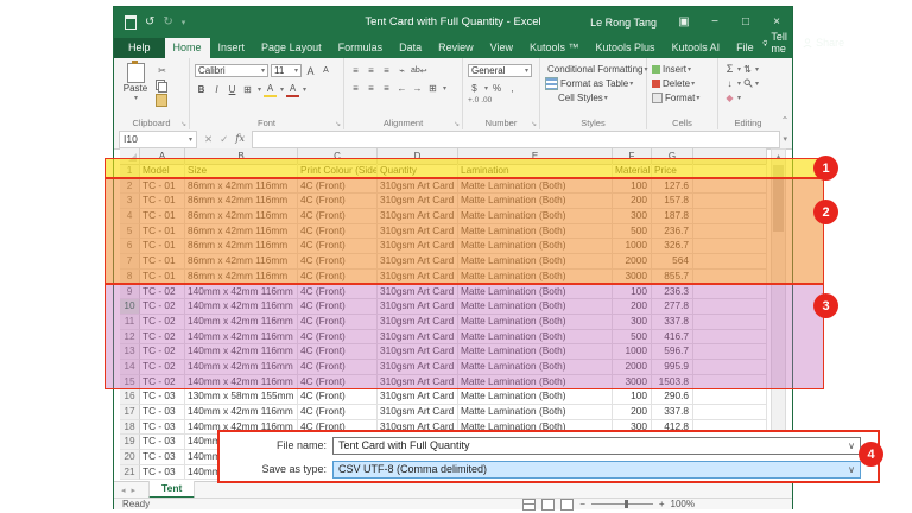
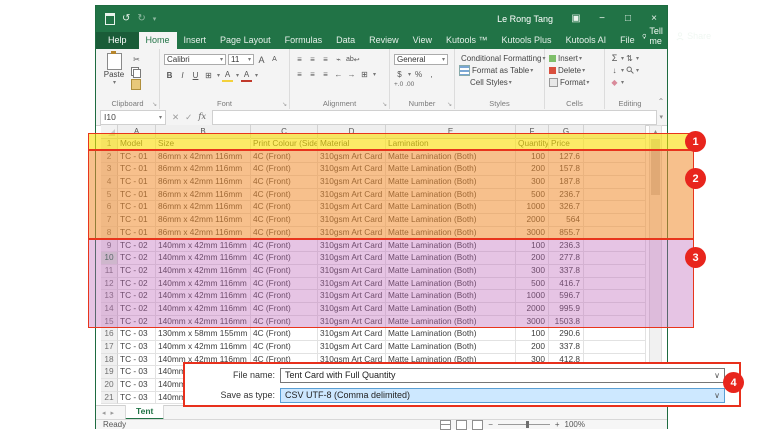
  ↺
  ↻
- Tent Card with Full Quantity - Excel
  Le Rong Tang
  ▣
  −
  □
  ×
  Help
  Home
  Insert
  Page Layout
  Formulas
  Data
  Review
  View
  Kutools ™
  Kutools Plus
  Kutools AI
  File
  Tell me
  Paste
  ✂
  Clipboard
  Calibri
  11
  A
  B
  I
  U
  ⊞
  A
  A
  Font
  ≡
  ≡
  ≡
  ⌁
  ≡
  ≡
  ≡
  ←
  →
  ⊞
  Alignment
  General
  $
  %
  ,
  Number
  Conditional Formatting
  Format as Table
  Cell Styles
  Styles
  Insert
  Delete
  Format
  Cells
  Σ
  ⇅
  ↓
  ◆
  Editing
  ⌃
  I10
  ✕
  ✓
  fx
  A
  B
  C
  D
  E
  F
  G
  1
  Model
  Size
  Print Colour (Side
- Quantity
+ Material
  Lamination
- Material
+ Quantity
  Price
  2
  TC - 01
  86mm x 42mm 116mm
  4C (Front)
  310gsm Art Card
  Matte Lamination (Both)
  100
  127.6
  3
  TC - 01
  86mm x 42mm 116mm
  4C (Front)
  310gsm Art Card
  Matte Lamination (Both)
  200
  157.8
  4
  TC - 01
  86mm x 42mm 116mm
  4C (Front)
  310gsm Art Card
  Matte Lamination (Both)
  300
  187.8
  5
  TC - 01
  86mm x 42mm 116mm
  4C (Front)
  310gsm Art Card
  Matte Lamination (Both)
  500
  236.7
  6
  TC - 01
  86mm x 42mm 116mm
  4C (Front)
  310gsm Art Card
  Matte Lamination (Both)
  1000
  326.7
  7
  TC - 01
  86mm x 42mm 116mm
  4C (Front)
  310gsm Art Card
  Matte Lamination (Both)
  2000
  564
  8
  TC - 01
  86mm x 42mm 116mm
  4C (Front)
  310gsm Art Card
  Matte Lamination (Both)
  3000
  855.7
  9
  TC - 02
  140mm x 42mm 116mm
  4C (Front)
  310gsm Art Card
  Matte Lamination (Both)
  100
  236.3
  10
  TC - 02
  140mm x 42mm 116mm
  4C (Front)
  310gsm Art Card
  Matte Lamination (Both)
  200
  277.8
  11
  TC - 02
  140mm x 42mm 116mm
  4C (Front)
  310gsm Art Card
  Matte Lamination (Both)
  300
  337.8
  12
  TC - 02
  140mm x 42mm 116mm
  4C (Front)
  310gsm Art Card
  Matte Lamination (Both)
  500
  416.7
  13
  TC - 02
  140mm x 42mm 116mm
  4C (Front)
  310gsm Art Card
  Matte Lamination (Both)
  1000
  596.7
  14
  TC - 02
  140mm x 42mm 116mm
  4C (Front)
  310gsm Art Card
  Matte Lamination (Both)
  2000
  995.9
  15
  TC - 02
  140mm x 42mm 116mm
  4C (Front)
  310gsm Art Card
  Matte Lamination (Both)
  3000
  1503.8
  16
  TC - 03
  130mm x 58mm 155mm
  4C (Front)
  310gsm Art Card
  Matte Lamination (Both)
  100
  290.6
  17
  TC - 03
  140mm x 42mm 116mm
  4C (Front)
  310gsm Art Card
  Matte Lamination (Both)
  200
  337.8
  18
  TC - 03
  140mm x 42mm 116mm
  4C (Front)
  310gsm Art Card
  Matte Lamination (Both)
  300
  412.8
  19
  TC - 03
  140m
  20
  TC - 03
  140m
  21
  TC - 03
  140m
  Tent
  Ready
  −
  +
  100%
  1
  2
  3
  4
  File name:
  Tent Card with Full Quantity
  ∨
  Save as type:
  CSV UTF-8 (Comma delimited)
  ∨
